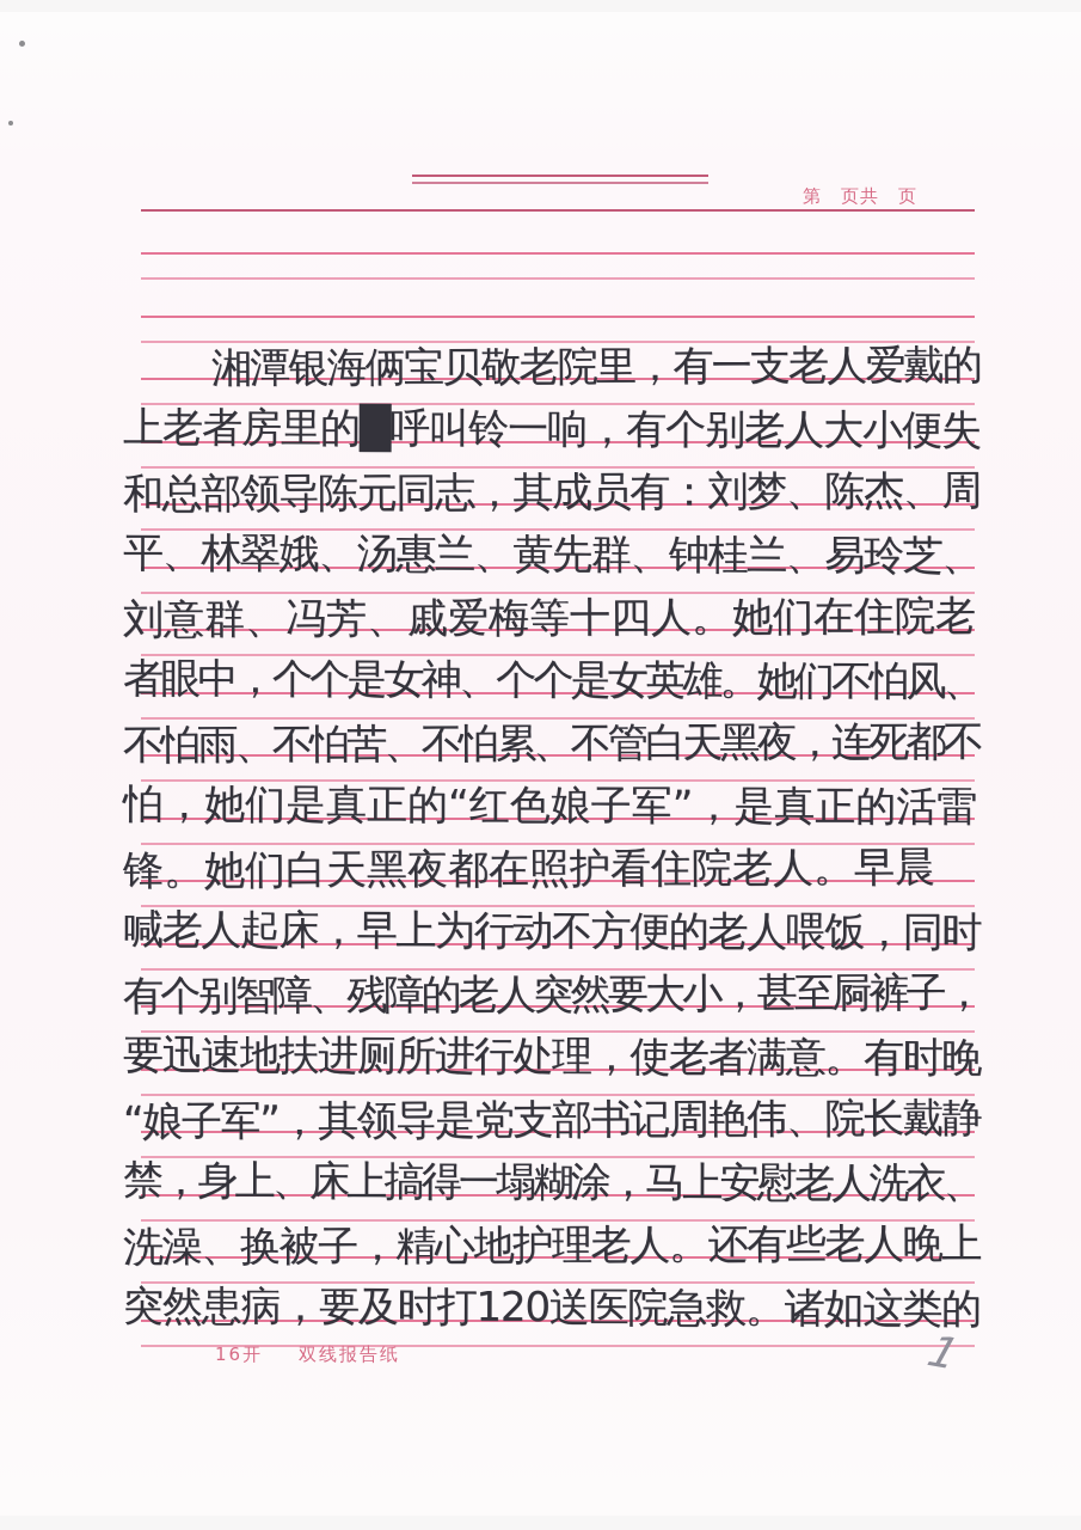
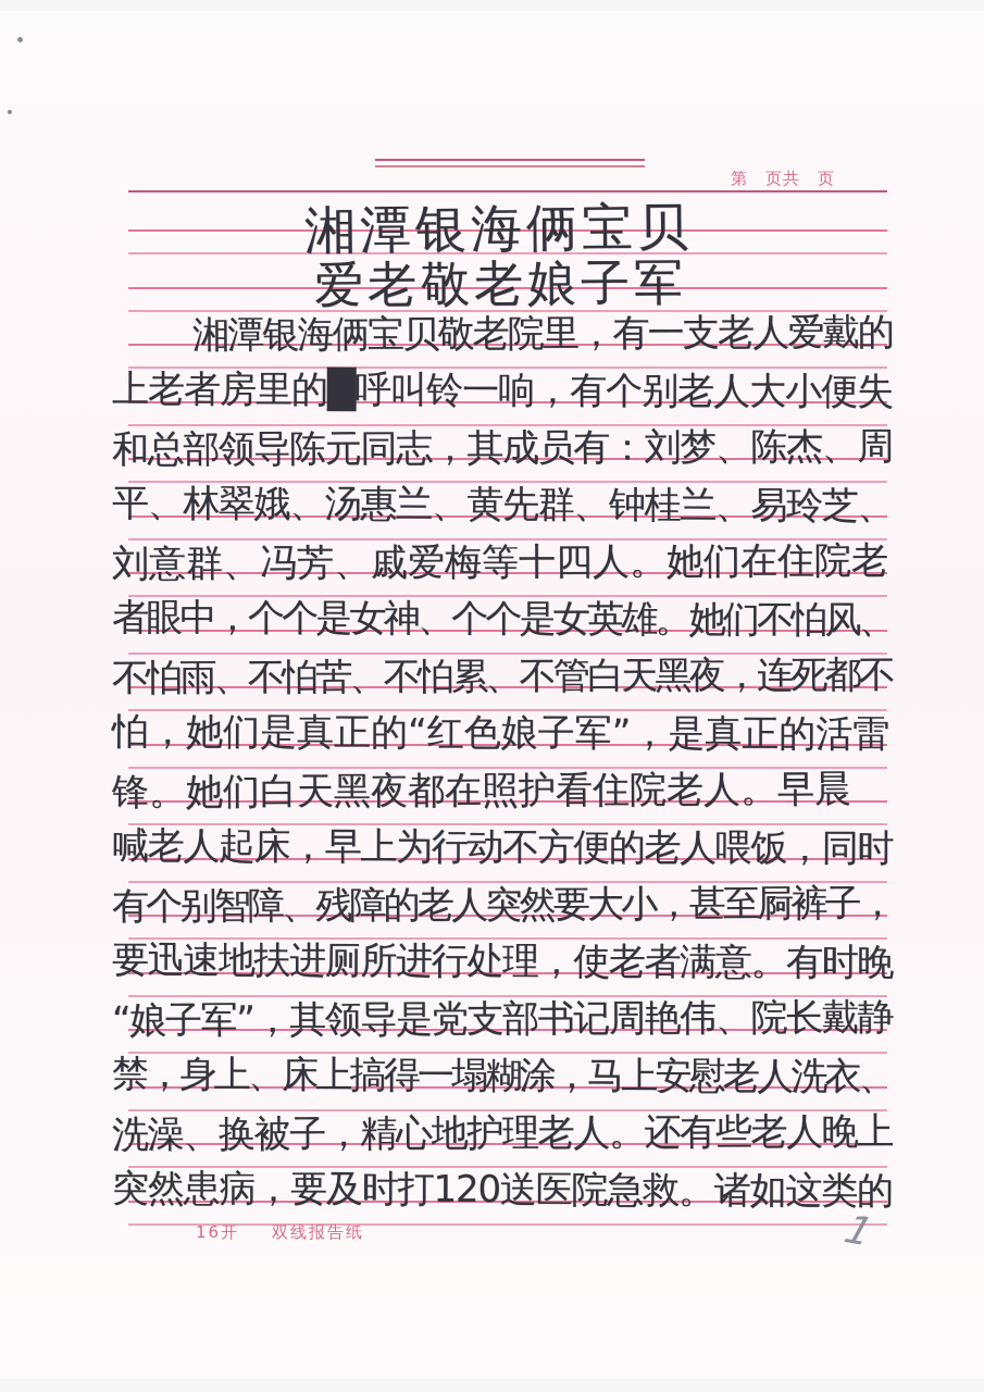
  第 页共 页
+ 湘潭银海俩宝贝
+ 爱老敬老娘子军
  湘潭银海俩宝贝敬老院里，有一支老人爱戴的
  上老者房里的█呼叫铃一响，有个别老人大小便失
  和总部领导陈元同志，其成员有：刘梦、陈杰、周
  平、林翠娥、汤惠兰、黄先群、钟桂兰、易玲芝、
  刘意群、冯芳、戚爱梅等十四人。她们在住院老
  者眼中，个个是女神、个个是女英雄。她们不怕风、
  不怕雨、不怕苦、不怕累、不管白天黑夜，连死都不
  怕，她们是真正的“红色娘子军”，是真正的活雷
  锋。她们白天黑夜都在照护看住院老人。早晨
  喊老人起床，早上为行动不方便的老人喂饭，同时
  有个别智障、残障的老人突然要大小，甚至屙裤子，
  要迅速地扶进厕所进行处理，使老者满意。有时晚
  “娘子军”，其领导是党支部书记周艳伟、院长戴静
  禁，身上、床上搞得一塌糊涂，马上安慰老人洗衣、
  洗澡、换被子，精心地护理老人。还有些老人晚上
  突然患病，要及时打120送医院急救。诸如这类的
  16开
  双线报告纸
